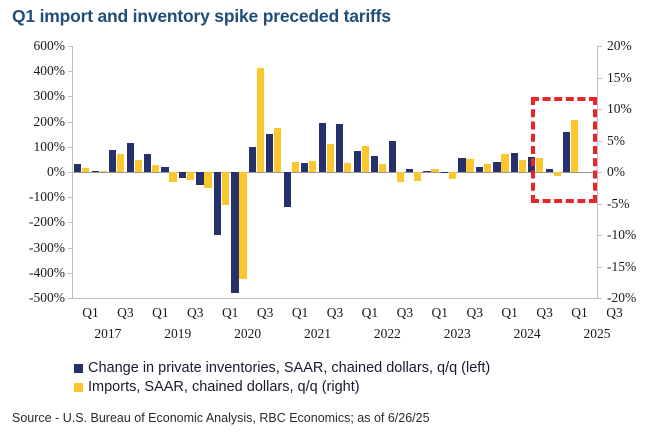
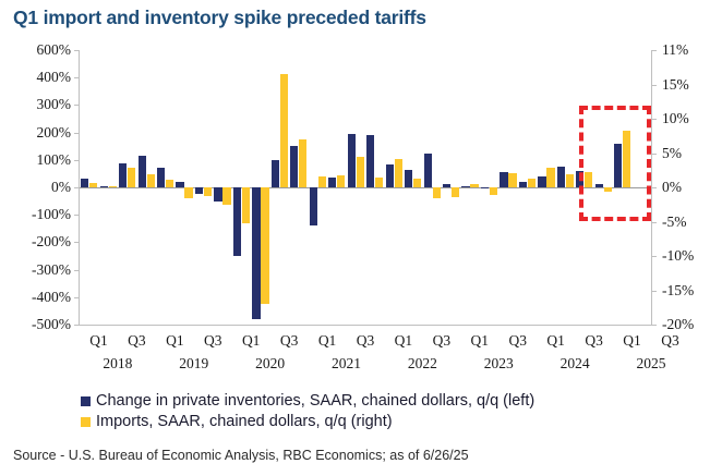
  Q1 import and inventory spike preceded tariffs
  600%
  400%
  300%
  200%
  100%
  0%
  -100%
  -200%
  -300%
  -400%
  -500%
- 20%
+ 11%
  15%
  10%
  5%
  0%
  -5%
  -10%
  -15%
  -20%
  Q1
  Q3
  Q1
  Q3
  Q1
  Q3
  Q1
  Q3
  Q1
  Q3
  Q1
  Q3
  Q1
  Q3
  Q1
  Q3
- 2017
+ 2018
  2019
  2020
  2021
  2022
  2023
  2024
  2025
  Change in private inventories, SAAR, chained dollars, q/q (left)
  Imports, SAAR, chained dollars, q/q (right)
  Source - U.S. Bureau of Economic Analysis, RBC Economics; as of 6/26/25
